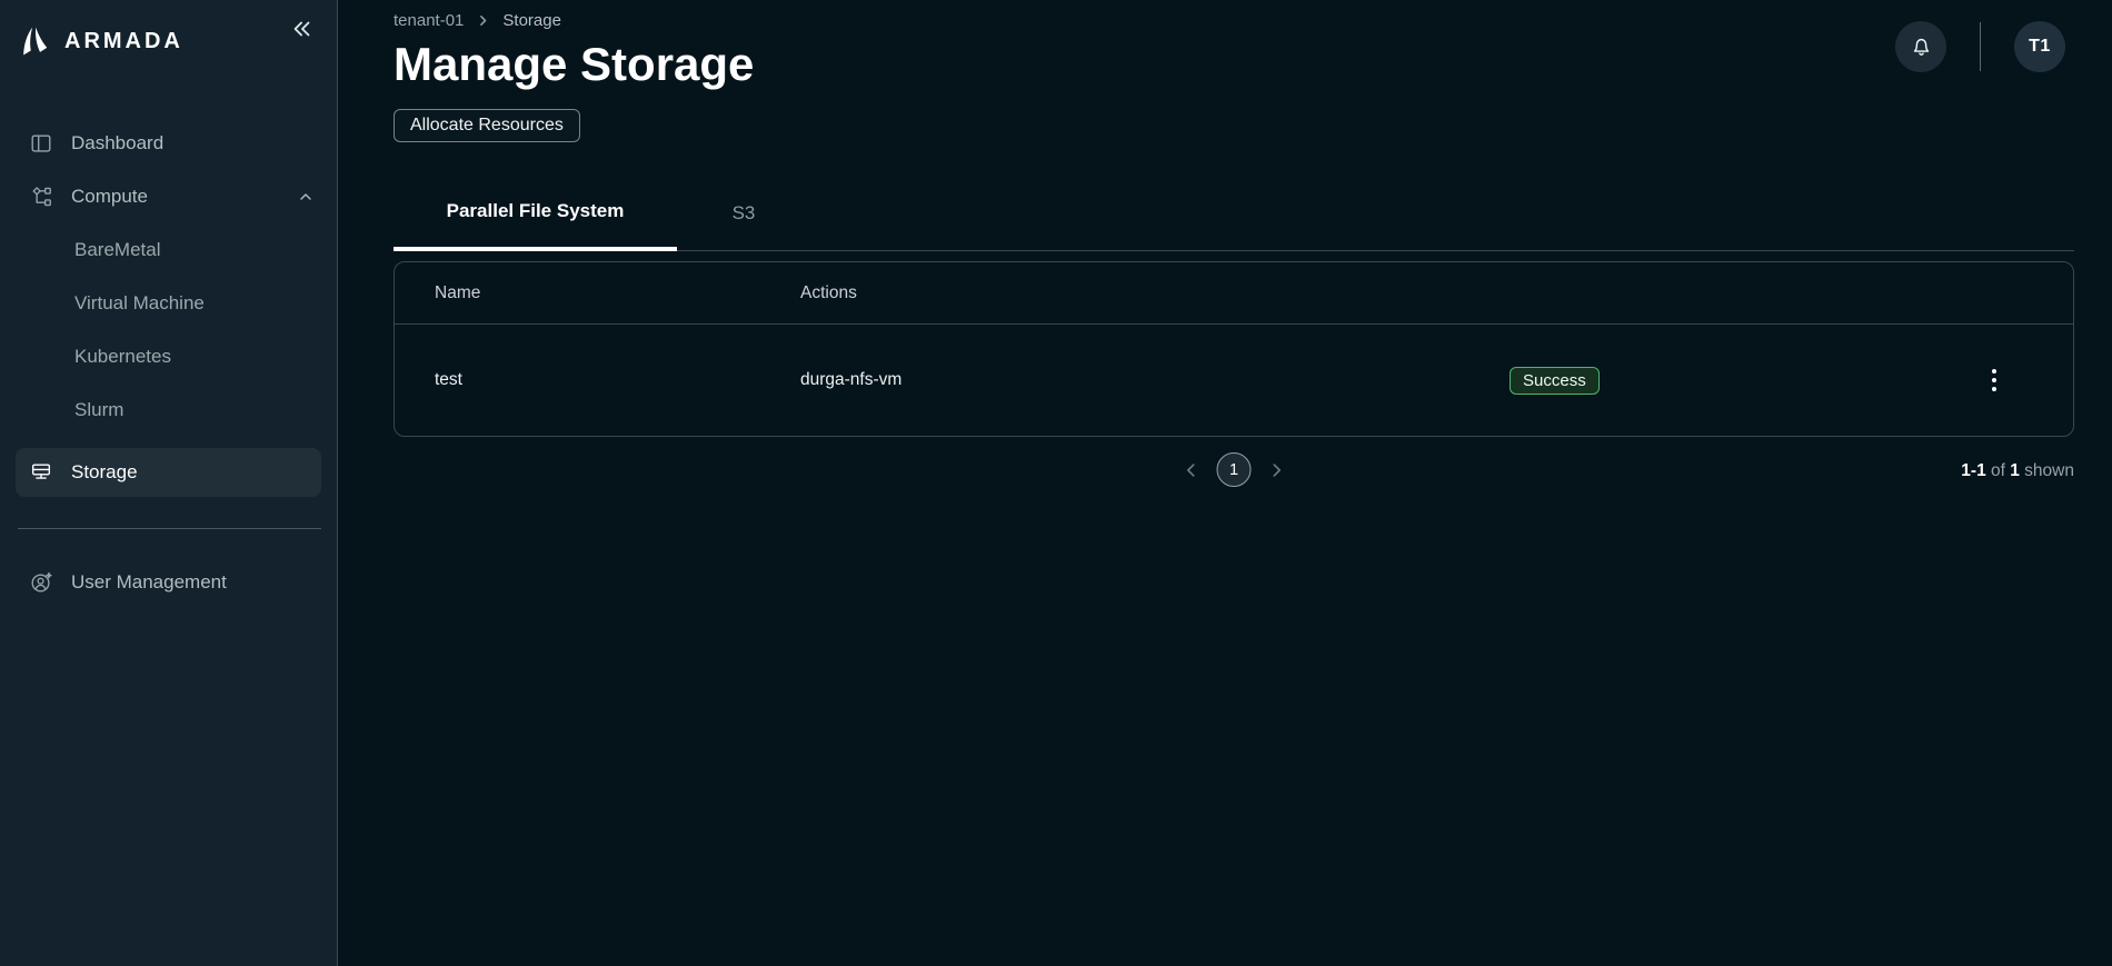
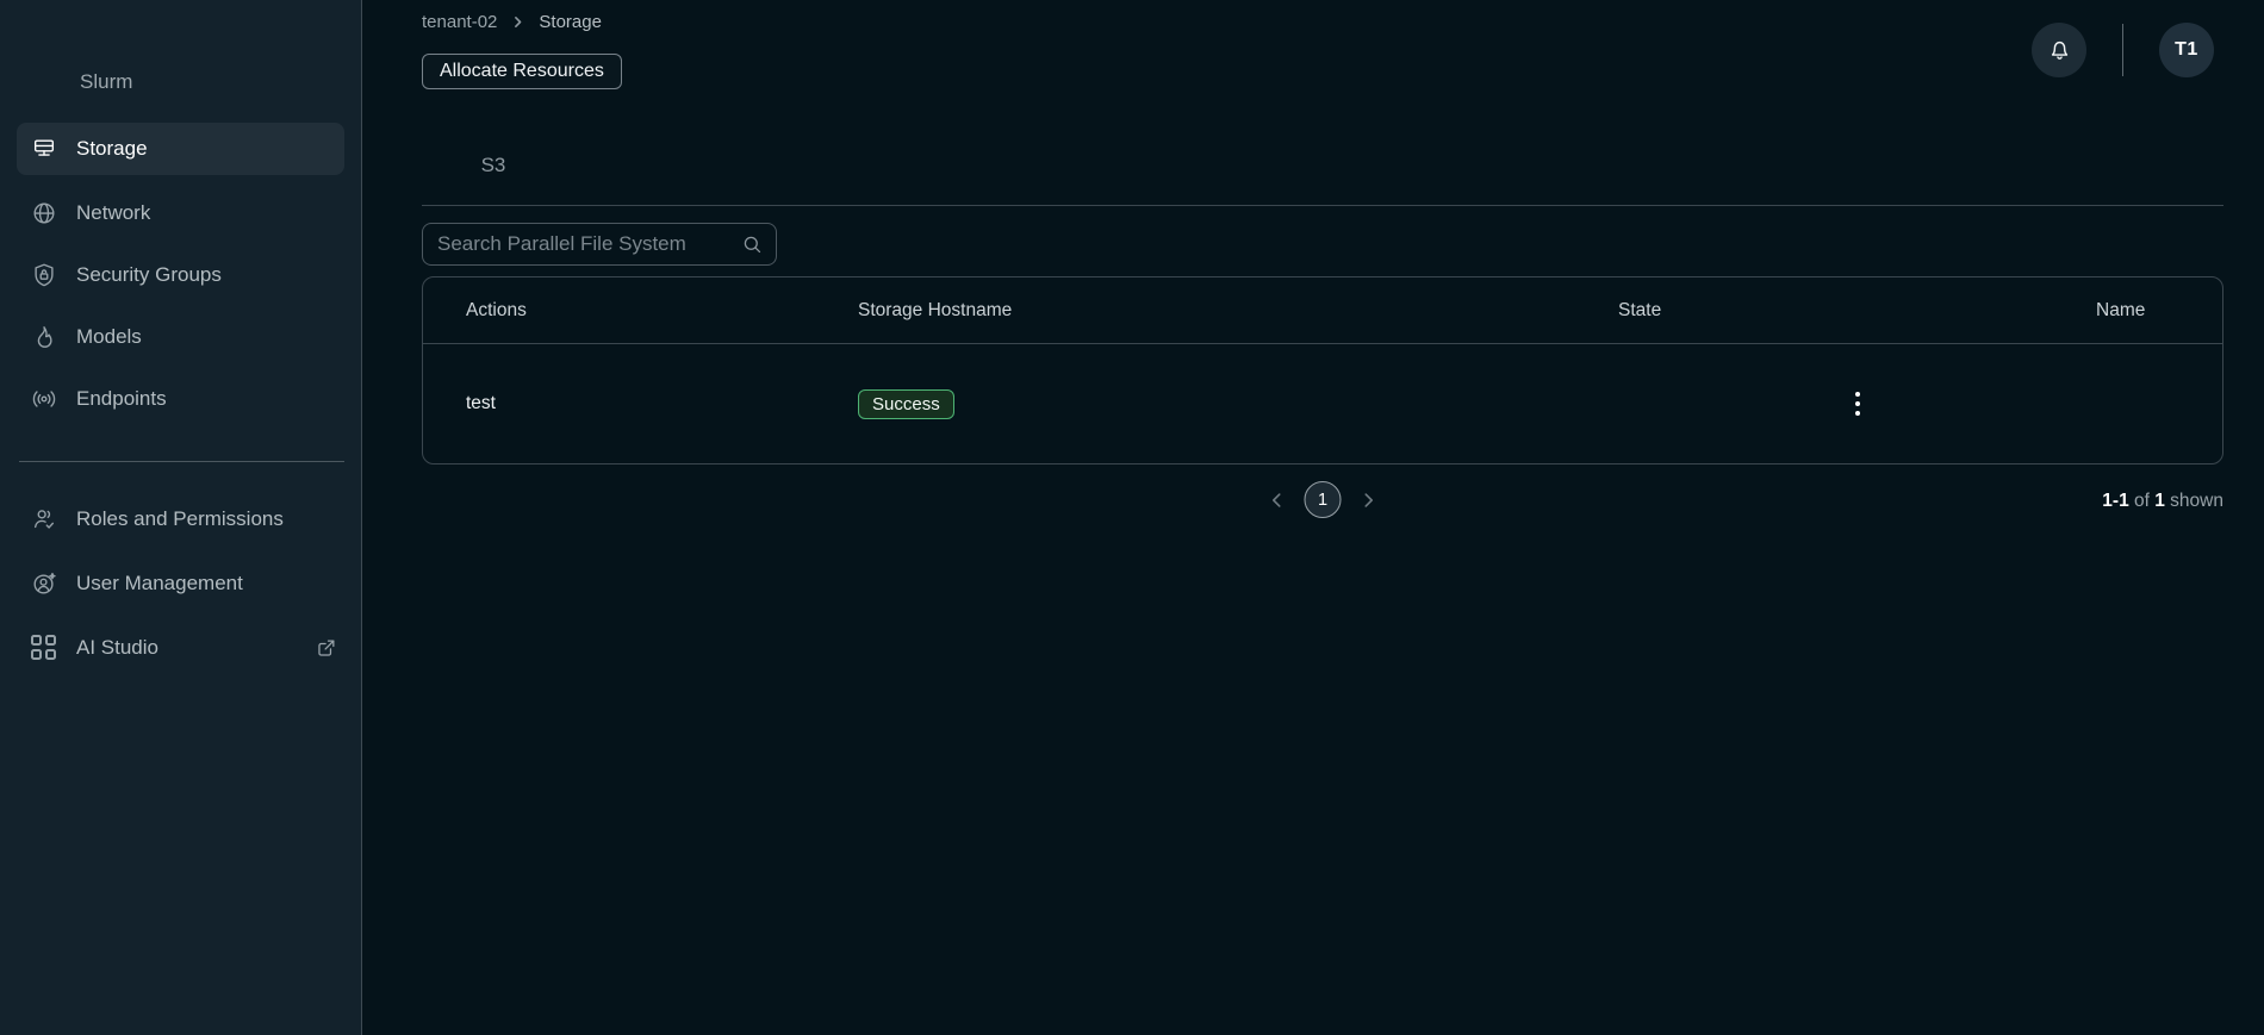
- ARMADA
- Dashboard
- Compute
- BareMetal
- Virtual Machine
- Kubernetes
  Slurm
  Storage
+ Network
+ Security Groups
+ Models
+ Endpoints
+ Roles and Permissions
  User Management
+ AI Studio
  T1
- tenant-01
+ tenant-02
  Storage
- Manage Storage
  Allocate Resources
- Parallel File System
  S3
+ Search Parallel File System
- Name
+ Actions
+ Storage Hostname
+ State
- Actions
+ Name
  test
- durga-nfs-vm
  Success
  1
  1-1 of 1 shown
